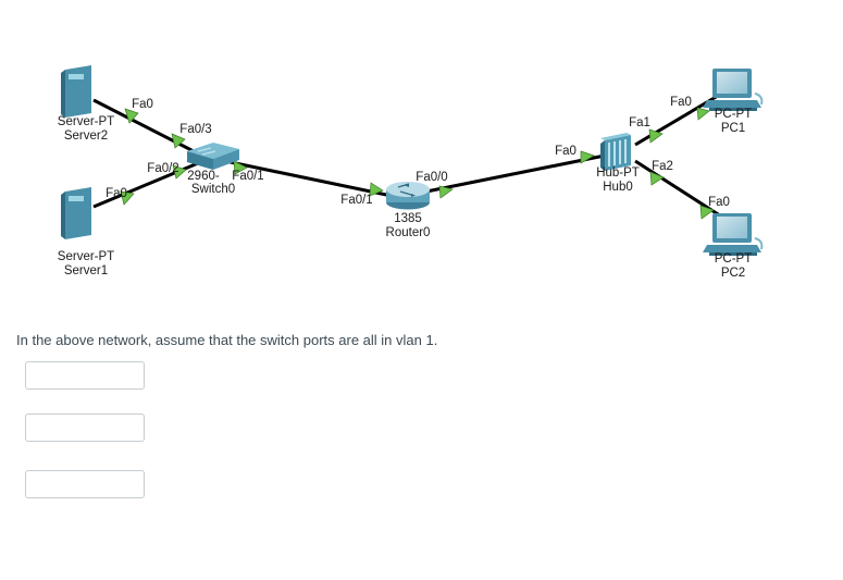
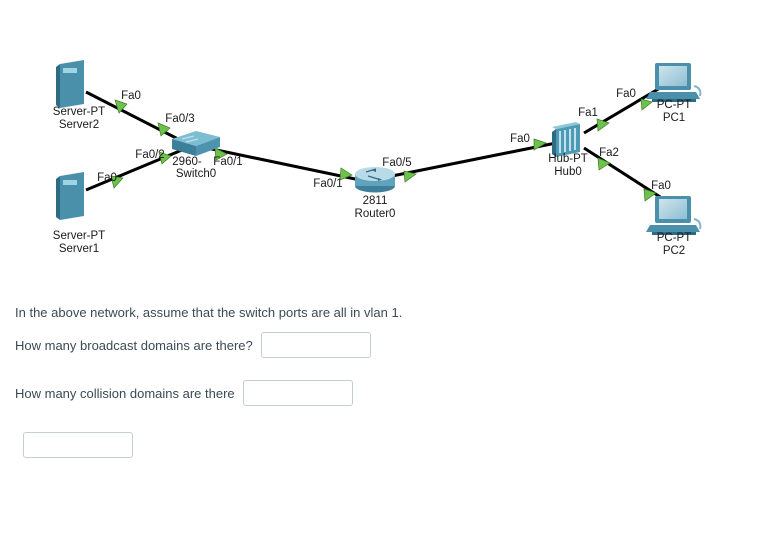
  Server-PT
  Server2
  Server-PT
  Server1
  2960-
  Switch0
- 1385
+ 2811
  Router0
  Hub-PT
  Hub0
  PC-PT
  PC1
  PC-PT
  PC2
  Fa0
  Fa0/3
  Fa0/2
  Fa0
  Fa0/1
  Fa0/1
- Fa0/0
+ Fa0/5
  Fa0
  Fa1
  Fa2
  Fa0
  Fa0
  In the above network, assume that the switch ports are all in vlan 1.
+ How many broadcast domains are there?
+ How many collision domains are there
